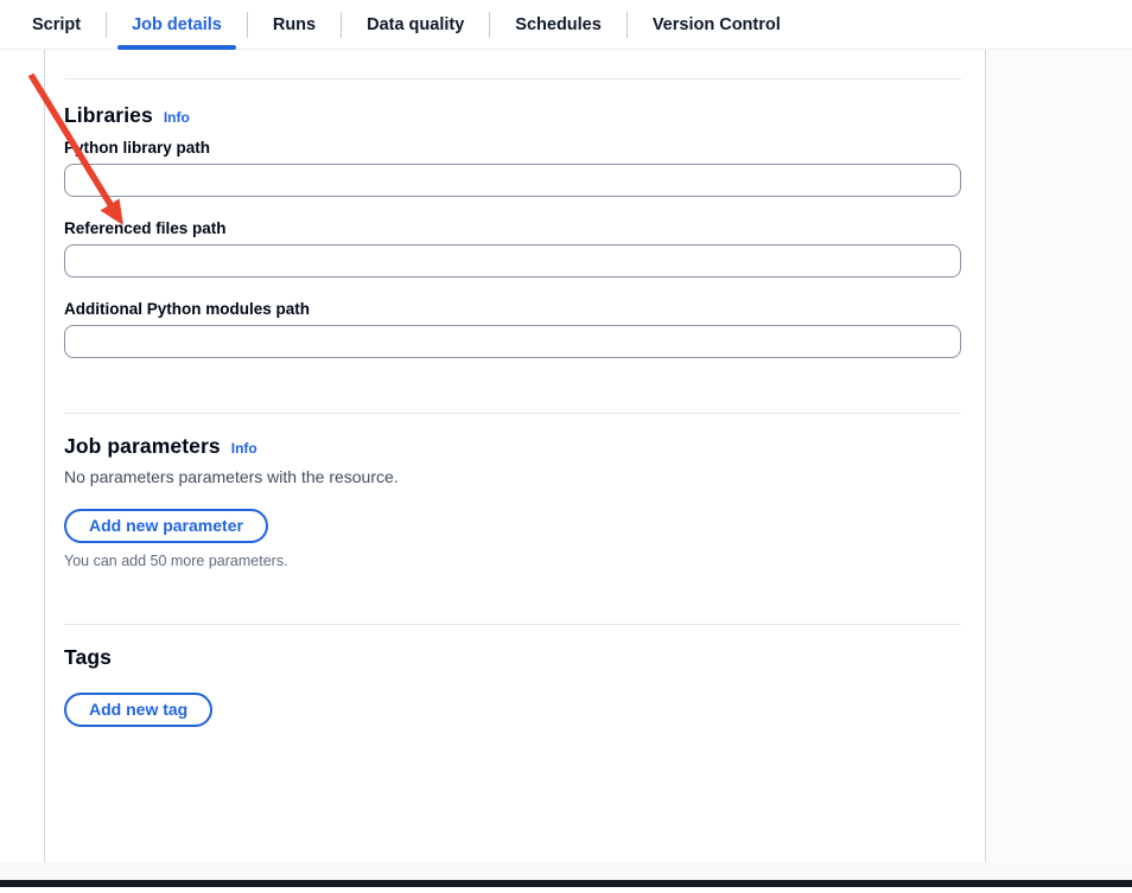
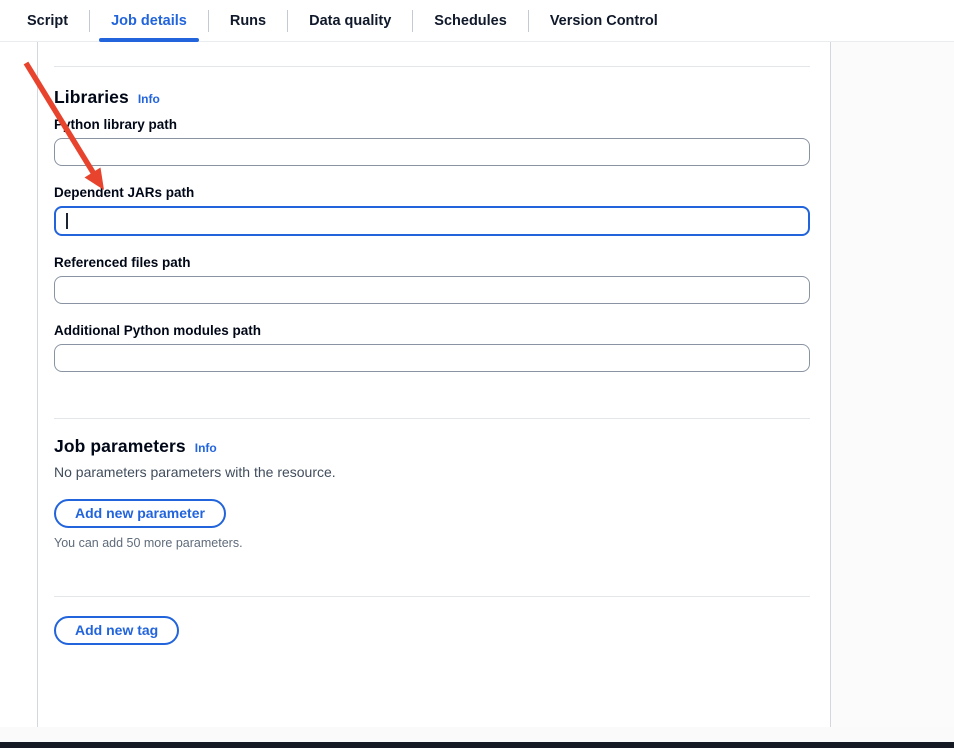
  Script
  Job details
  Runs
  Data quality
  Schedules
  Version Control
  Libraries
  Info
  Pthon library path
+ Dependent JARs path
  Referenced files path
  Additional Python modules path
  Job parameters
  Info
  No parameters parameters with the resource.
  Add new parameter
  You can add 50 more parameters.
- Tags
  Add new tag
